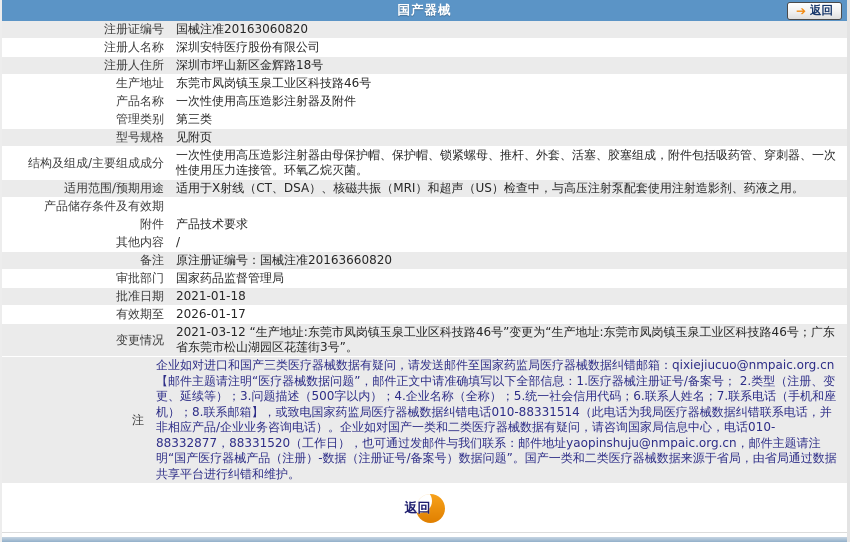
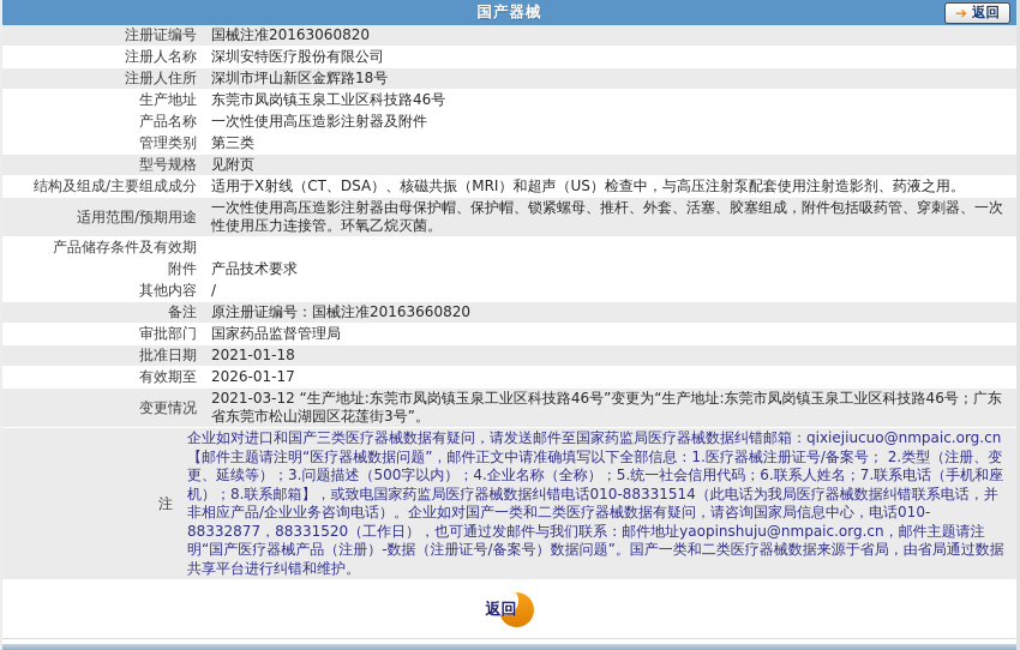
  国产器械
  ➔
  返回
  注册证编号
  国械注准20163060820
  注册人名称
  深圳安特医疗股份有限公司
  注册人住所
  深圳市坪山新区金辉路18号
  生产地址
  东莞市凤岗镇玉泉工业区科技路46号
  产品名称
  一次性使用高压造影注射器及附件
  管理类别
  第三类
  型号规格
  见附页
  结构及组成/主要组成成分
- 一次性使用高压造影注射器由母保护帽、保护帽、锁紧螺母、推杆、外套、活塞、胶塞组成，附件包括吸药管、穿刺器、一次性使用压力连接管。环氧乙烷灭菌。
+ 适用于X射线（CT、DSA）、核磁共振（MRI）和超声（US）检查中，与高压注射泵配套使用注射造影剂、药液之用。
  适用范围/预期用途
- 适用于X射线（CT、DSA）、核磁共振（MRI）和超声（US）检查中，与高压注射泵配套使用注射造影剂、药液之用。
+ 一次性使用高压造影注射器由母保护帽、保护帽、锁紧螺母、推杆、外套、活塞、胶塞组成，附件包括吸药管、穿刺器、一次性使用压力连接管。环氧乙烷灭菌。
  产品储存条件及有效期
  附件
  产品技术要求
  其他内容
  /
  备注
  原注册证编号：国械注准20163660820
  审批部门
  国家药品监督管理局
  批准日期
  2021-01-18
  有效期至
  2026-01-17
  变更情况
  2021-03-12 “生产地址:东莞市凤岗镇玉泉工业区科技路46号”变更为“生产地址:东莞市凤岗镇玉泉工业区科技路46号；广东省东莞市松山湖园区花莲街3号”。
  注
  企业如对进口和国产三类医疗器械数据有疑问，请发送邮件至国家药监局医疗器械数据纠错邮箱：qixiejiucuo@nmpaic.org.cn【邮件主题请注明“医疗器械数据问题”，邮件正文中请准确填写以下全部信息：1.医疗器械注册证号/备案号； 2.类型（注册、变更、延续等）；3.问题描述（500字以内）；4.企业名称（全称）；5.统一社会信用代码；6.联系人姓名；7.联系电话（手机和座机）；8.联系邮箱】，或致电国家药监局医疗器械数据纠错电话010-88331514（此电话为我局医疗器械数据纠错联系电话，并非相应产品/企业业务咨询电话）。企业如对国产一类和二类医疗器械数据有疑问，请咨询国家局信息中心，电话010-88332877，88331520（工作日），也可通过发邮件与我们联系：邮件地址yaopinshuju@nmpaic.org.cn，邮件主题请注明“国产医疗器械产品（注册）-数据（注册证号/备案号）数据问题”。国产一类和二类医疗器械数据来源于省局，由省局通过数据共享平台进行纠错和维护。
  返回
